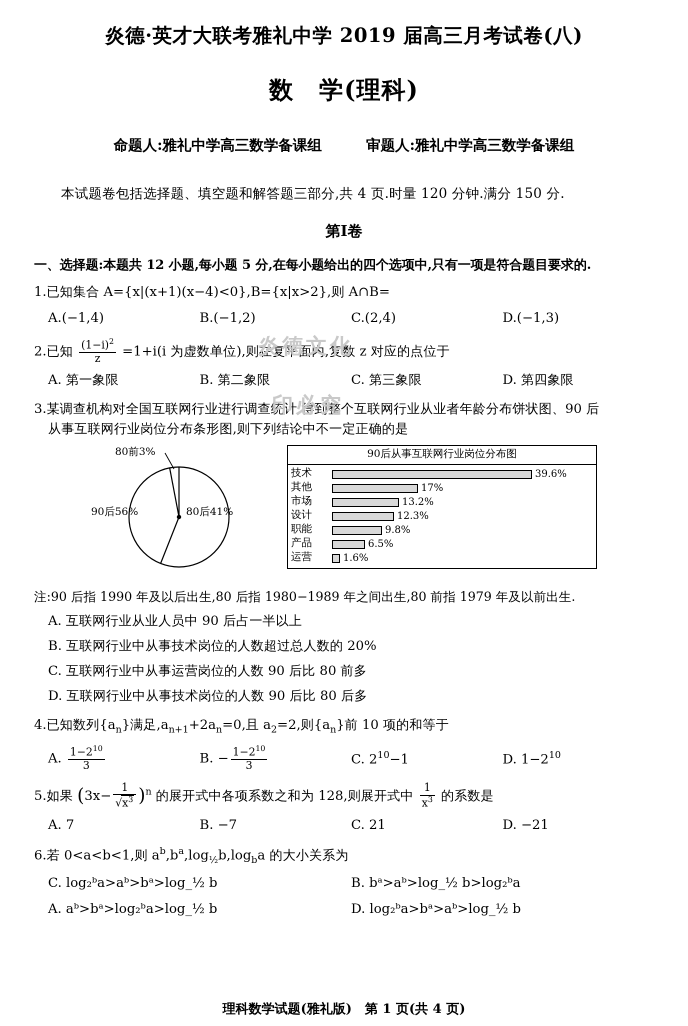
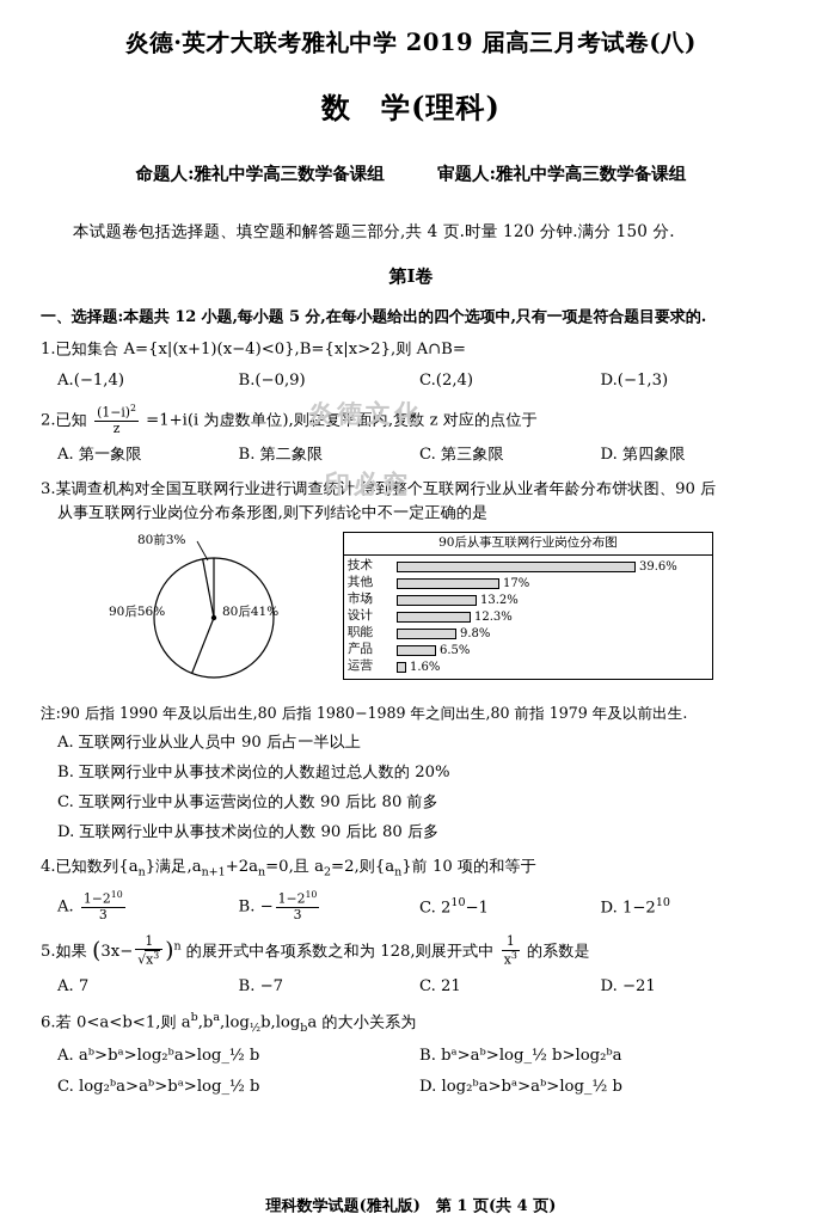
  炎德文化
  印必究
  炎德·英才大联考雅礼中学 2019 届高三月考试卷(八)
  数 学(理科)
  命题人:雅礼中学高三数学备课组 审题人:雅礼中学高三数学备课组
  本试题卷包括选择题、填空题和解答题三部分,共 4 页.时量 120 分钟.满分 150 分.
  第Ⅰ卷
  一、选择题:本题共 12 小题,每小题 5 分,在每小题给出的四个选项中,只有一项是符合题目要求的.
  1.已知集合 A={x|(x+1)(x−4)<0},B={x|x>2},则 A∩B=
  A.(−1,4)
- B.(−1,2)
+ B.(−0,9)
  C.(2,4)
  D.(−1,3)
  2.已知
  (1−i)2
  z
  =1+i(i 为虚数单位),则在复平面内,复数 z 对应的点位于
  A. 第一象限
  B. 第二象限
  C. 第三象限
  D. 第四象限
  3.某调查机构对全国互联网行业进行调查统计,得到整个互联网行业从业者年龄分布饼状图、90 后
  从事互联网行业岗位分布条形图,则下列结论中不一定正确的是
  80前3%
  90后56%
  80后41%
  90后从事互联网行业岗位分布图
  技术
  39.6%
  其他
  17%
  市场
  13.2%
  设计
  12.3%
  职能
  9.8%
  产品
  6.5%
  运营
  1.6%
  注:90 后指 1990 年及以后出生,80 后指 1980−1989 年之间出生,80 前指 1979 年及以前出生.
  A. 互联网行业从业人员中 90 后占一半以上
  B. 互联网行业中从事技术岗位的人数超过总人数的 20%
  C. 互联网行业中从事运营岗位的人数 90 后比 80 前多
  D. 互联网行业中从事技术岗位的人数 90 后比 80 后多
  4.已知数列{an}满足,an+1+2an=0,且 a2=2,则{an}前 10 项的和等于
  A.
  1−210
  3
  B. −
  1−210
  3
  C. 210−1
  D. 1−210
  5.如果 (3x−
  1
  √x3
  )n 的展开式中各项系数之和为 128,则展开式中
  1
  x3
  的系数是
  A. 7
  B. −7
  C. 21
  D. −21
  6.若 0<a<b<1,则 ab,ba,log½b,logba 的大小关系为
- C. log₂ᵇa>aᵇ>bᵃ>log_½ b
+ A. aᵇ>bᵃ>log₂ᵇa>log_½ b
  B. bᵃ>aᵇ>log_½ b>log₂ᵇa
- A. aᵇ>bᵃ>log₂ᵇa>log_½ b
+ C. log₂ᵇa>aᵇ>bᵃ>log_½ b
  D. log₂ᵇa>bᵃ>aᵇ>log_½ b
  理科数学试题(雅礼版) 第 1 页(共 4 页)
